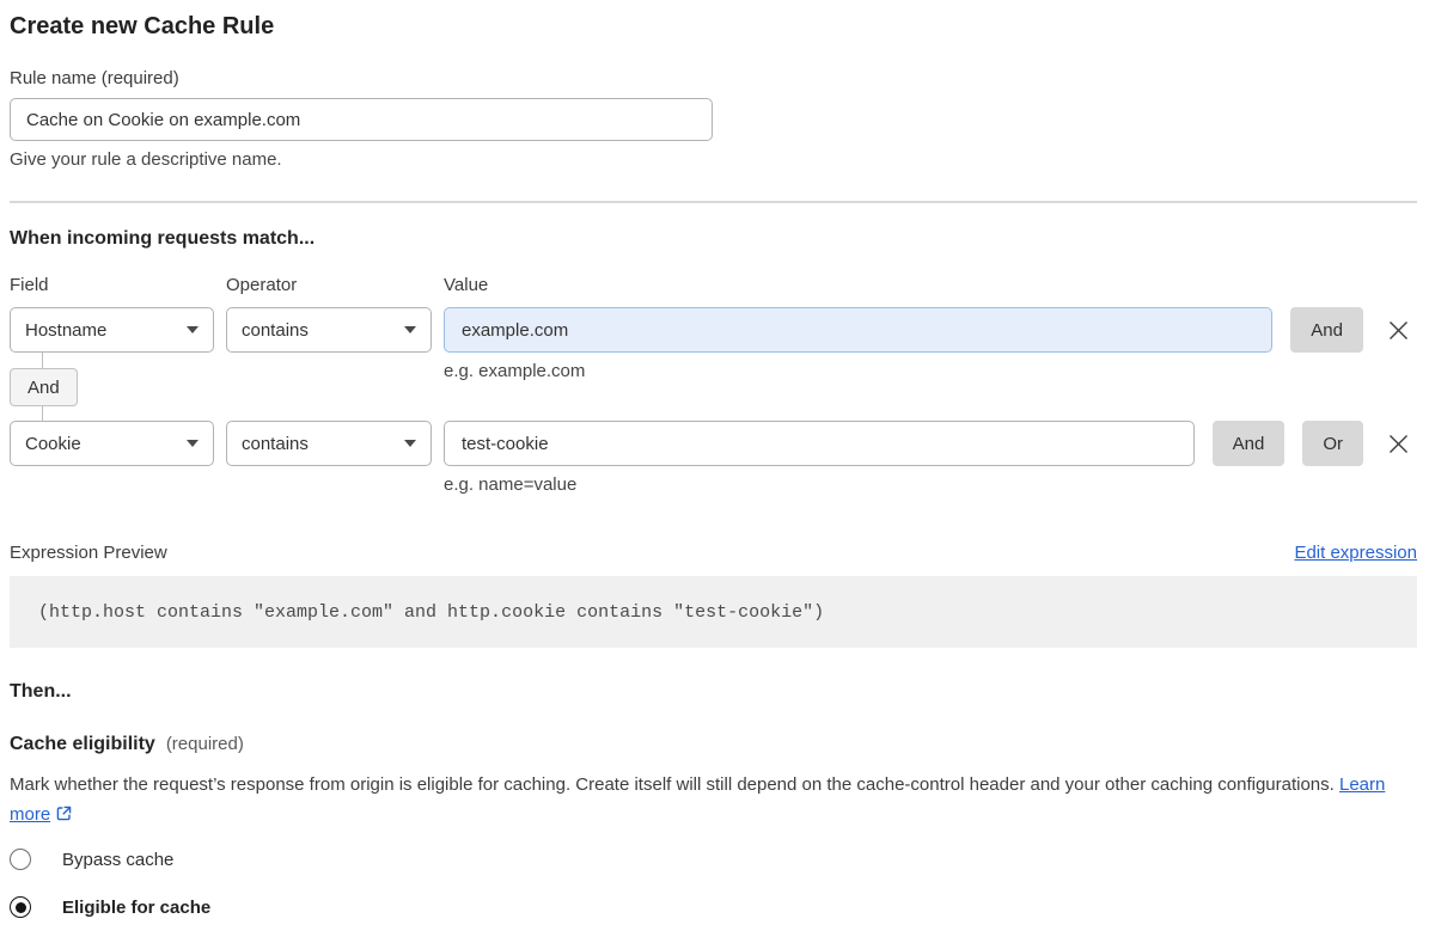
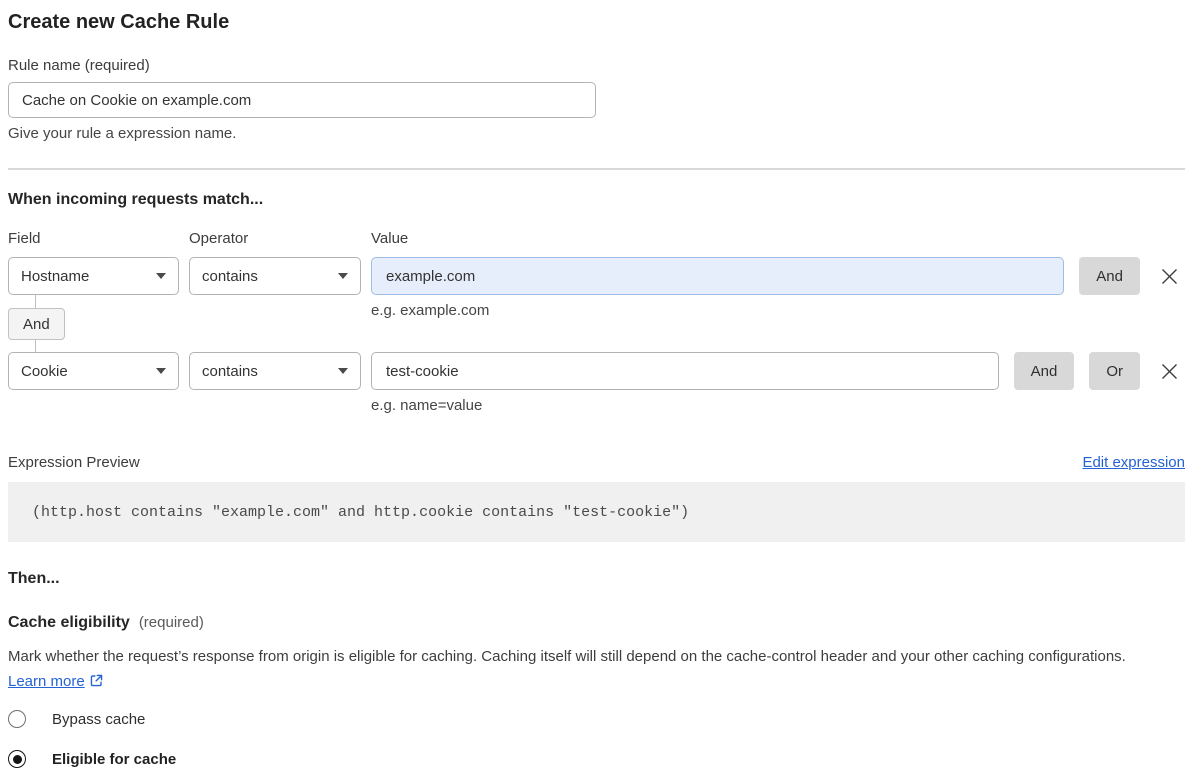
  Create new Cache Rule
  Rule name (required)
  Cache on Cookie on example.com
- Give your rule a descriptive name.
+ Give your rule a expression name.
  When incoming requests match...
  Field
  Operator
  Value
  Hostname
  contains
  example.com
  And
  And
  e.g. example.com
  Cookie
  contains
  test-cookie
  And
  Or
  e.g. name=value
  Expression Preview
  Edit expression
  (http.host contains "example.com" and http.cookie contains "test-cookie")
  Then...
  Cache eligibility
  (required)
- Mark whether the request’s response from origin is eligible for caching. Create itself will still depend on the cache-control header and your other caching configurations. Learn more
+ Mark whether the request’s response from origin is eligible for caching. Caching itself will still depend on the cache-control header and your other caching configurations. Learn more
  Bypass cache
  Eligible for cache
